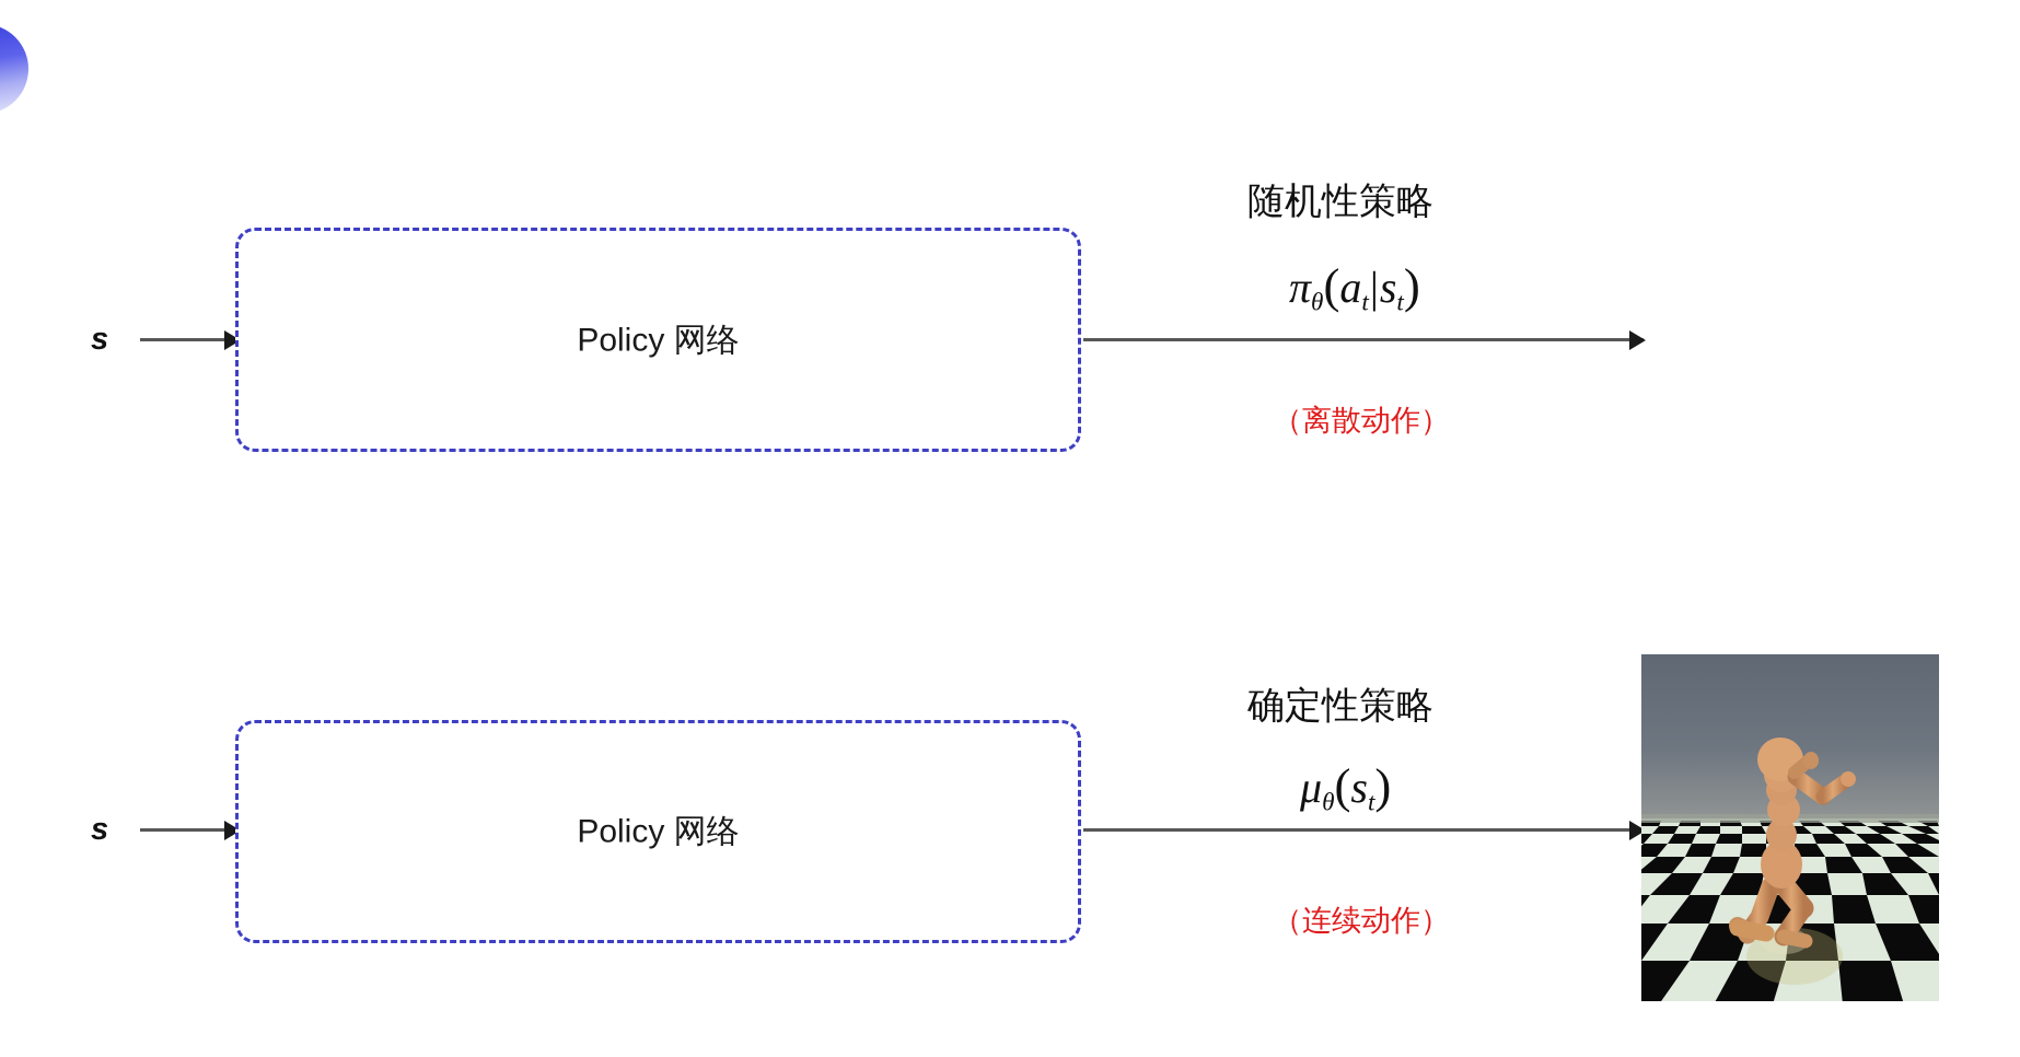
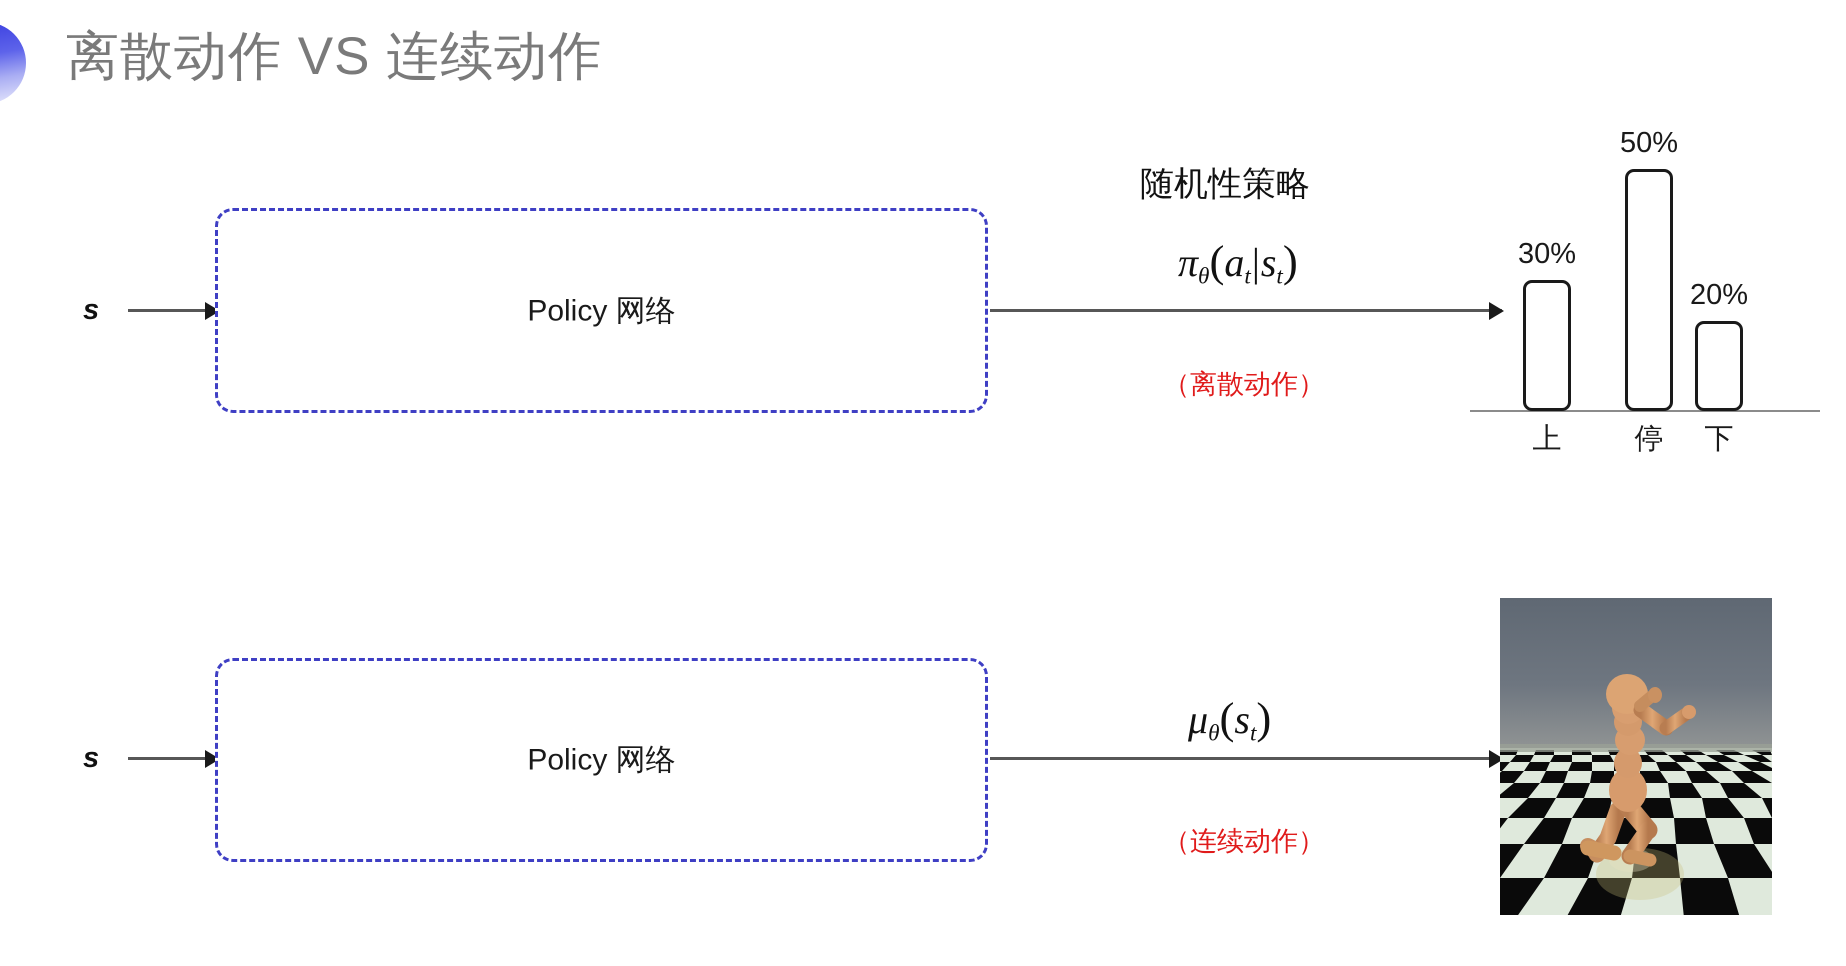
+ 离散动作 VS 连续动作
  s
  Policy 网络
  随机性策略
  πθ(at|st)
  （离散动作）
+ 30%
+ 上
+ 50%
+ 停
+ 20%
+ 下
  s
  Policy 网络
- 确定性策略
  μθ(st)
  （连续动作）
